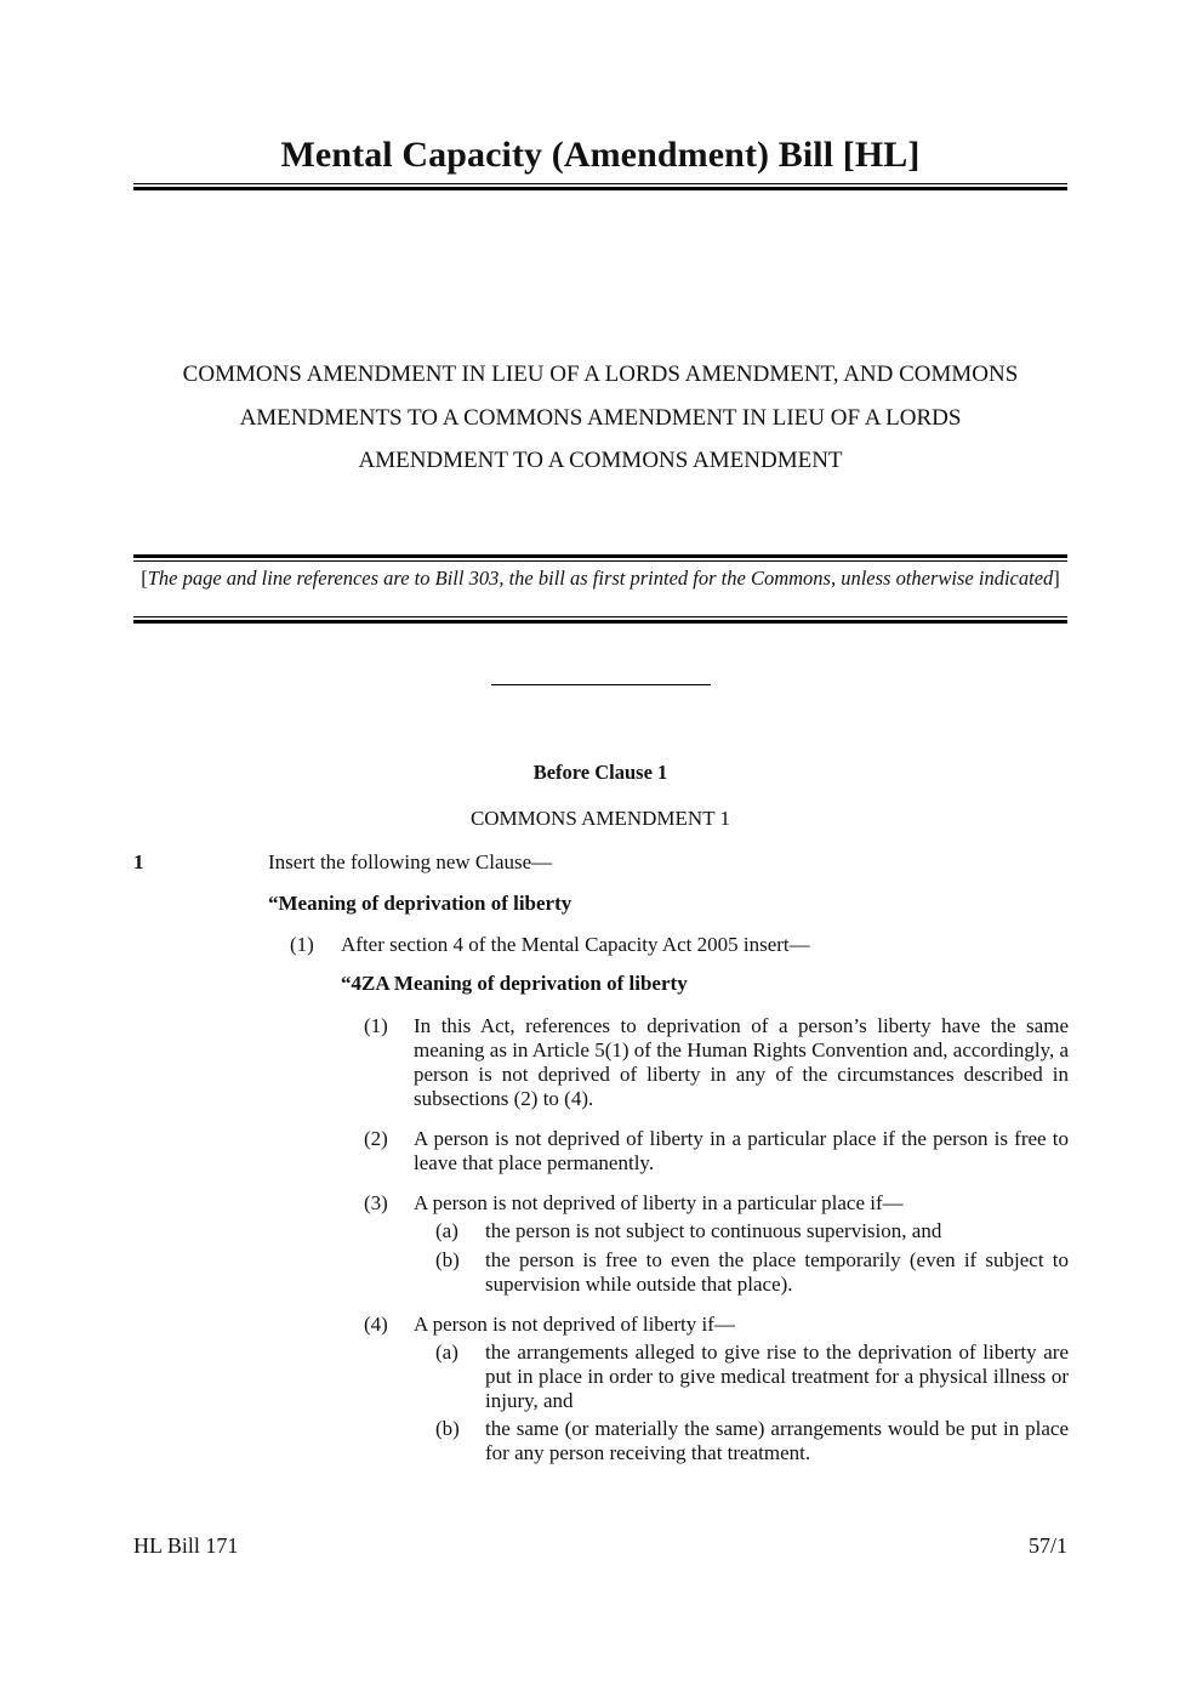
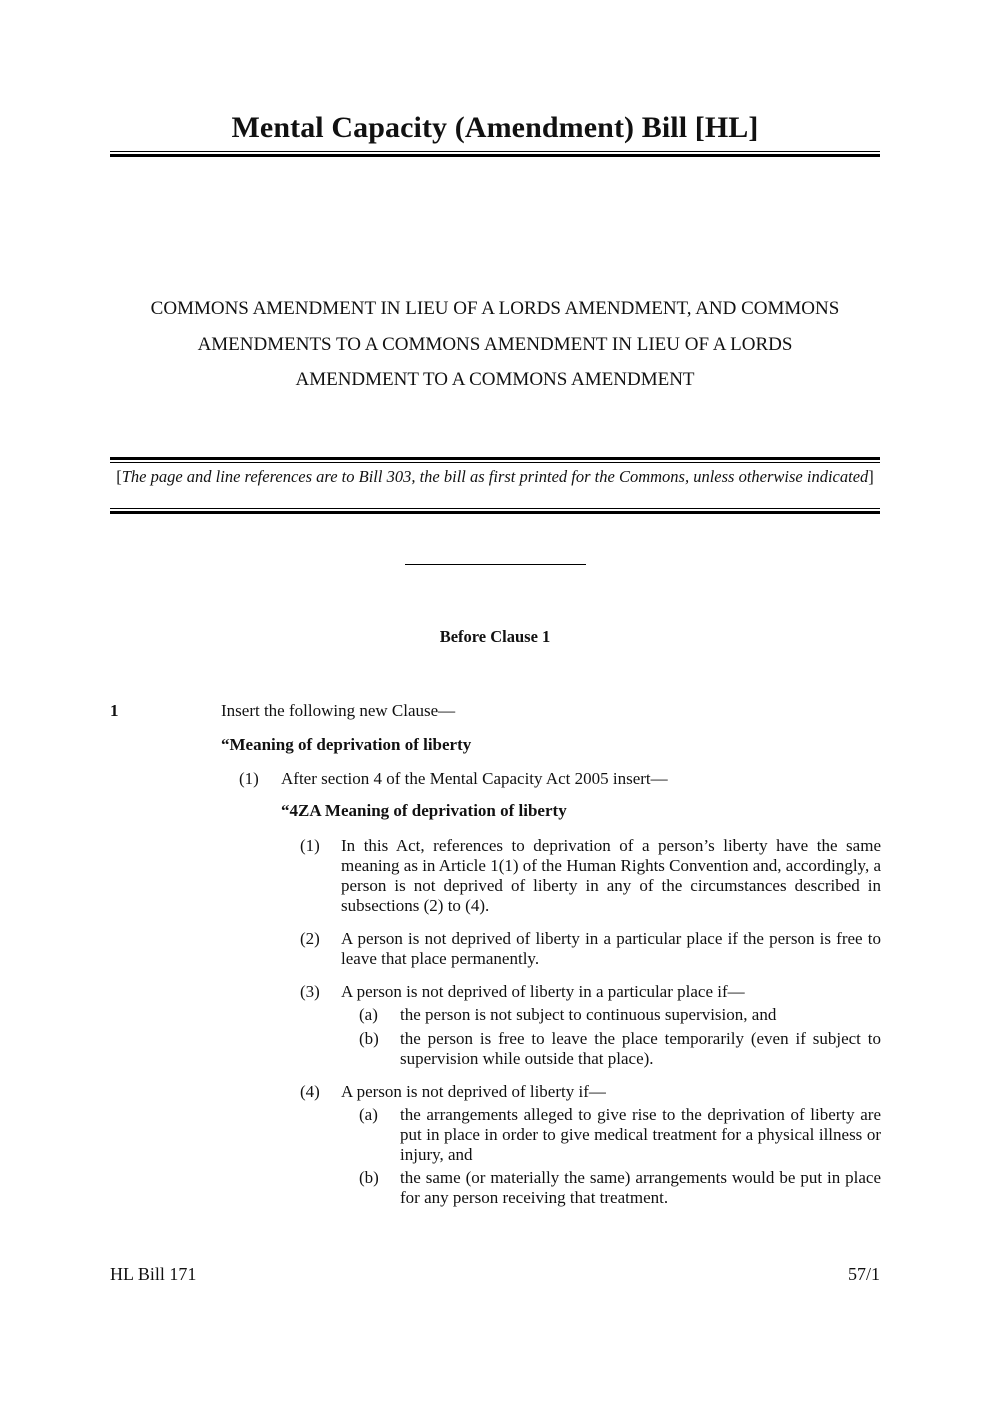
  Mental Capacity (Amendment) Bill [HL]
  COMMONS AMENDMENT IN LIEU OF A LORDS AMENDMENT, AND COMMONS
  AMENDMENTS TO A COMMONS AMENDMENT IN LIEU OF A LORDS
  AMENDMENT TO A COMMONS AMENDMENT
  [The page and line references are to Bill 303, the bill as first printed for the Commons, unless otherwise indicated]
  Before Clause 1
- COMMONS AMENDMENT 1
  1
  Insert the following new Clause—
  “Meaning of deprivation of liberty
  (1)
  After section 4 of the Mental Capacity Act 2005 insert—
  “4ZA Meaning of deprivation of liberty
  (1)
- In this Act, references to deprivation of a person’s liberty have the same meaning as in Article 5(1) of the Human Rights Convention and, accordingly, a person is not deprived of liberty in any of the circumstances described in subsections (2) to (4).
+ In this Act, references to deprivation of a person’s liberty have the same meaning as in Article 1(1) of the Human Rights Convention and, accordingly, a person is not deprived of liberty in any of the circumstances described in subsections (2) to (4).
  (2)
  A person is not deprived of liberty in a particular place if the person is free to leave that place permanently.
  (3)
  A person is not deprived of liberty in a particular place if—
  (a)
  the person is not subject to continuous supervision, and
  (b)
- the person is free to even the place temporarily (even if subject to supervision while outside that place).
+ the person is free to leave the place temporarily (even if subject to supervision while outside that place).
  (4)
  A person is not deprived of liberty if—
  (a)
  the arrangements alleged to give rise to the deprivation of liberty are put in place in order to give medical treatment for a physical illness or injury, and
  (b)
  the same (or materially the same) arrangements would be put in place for any person receiving that treatment.
  HL Bill 171
  57/1
